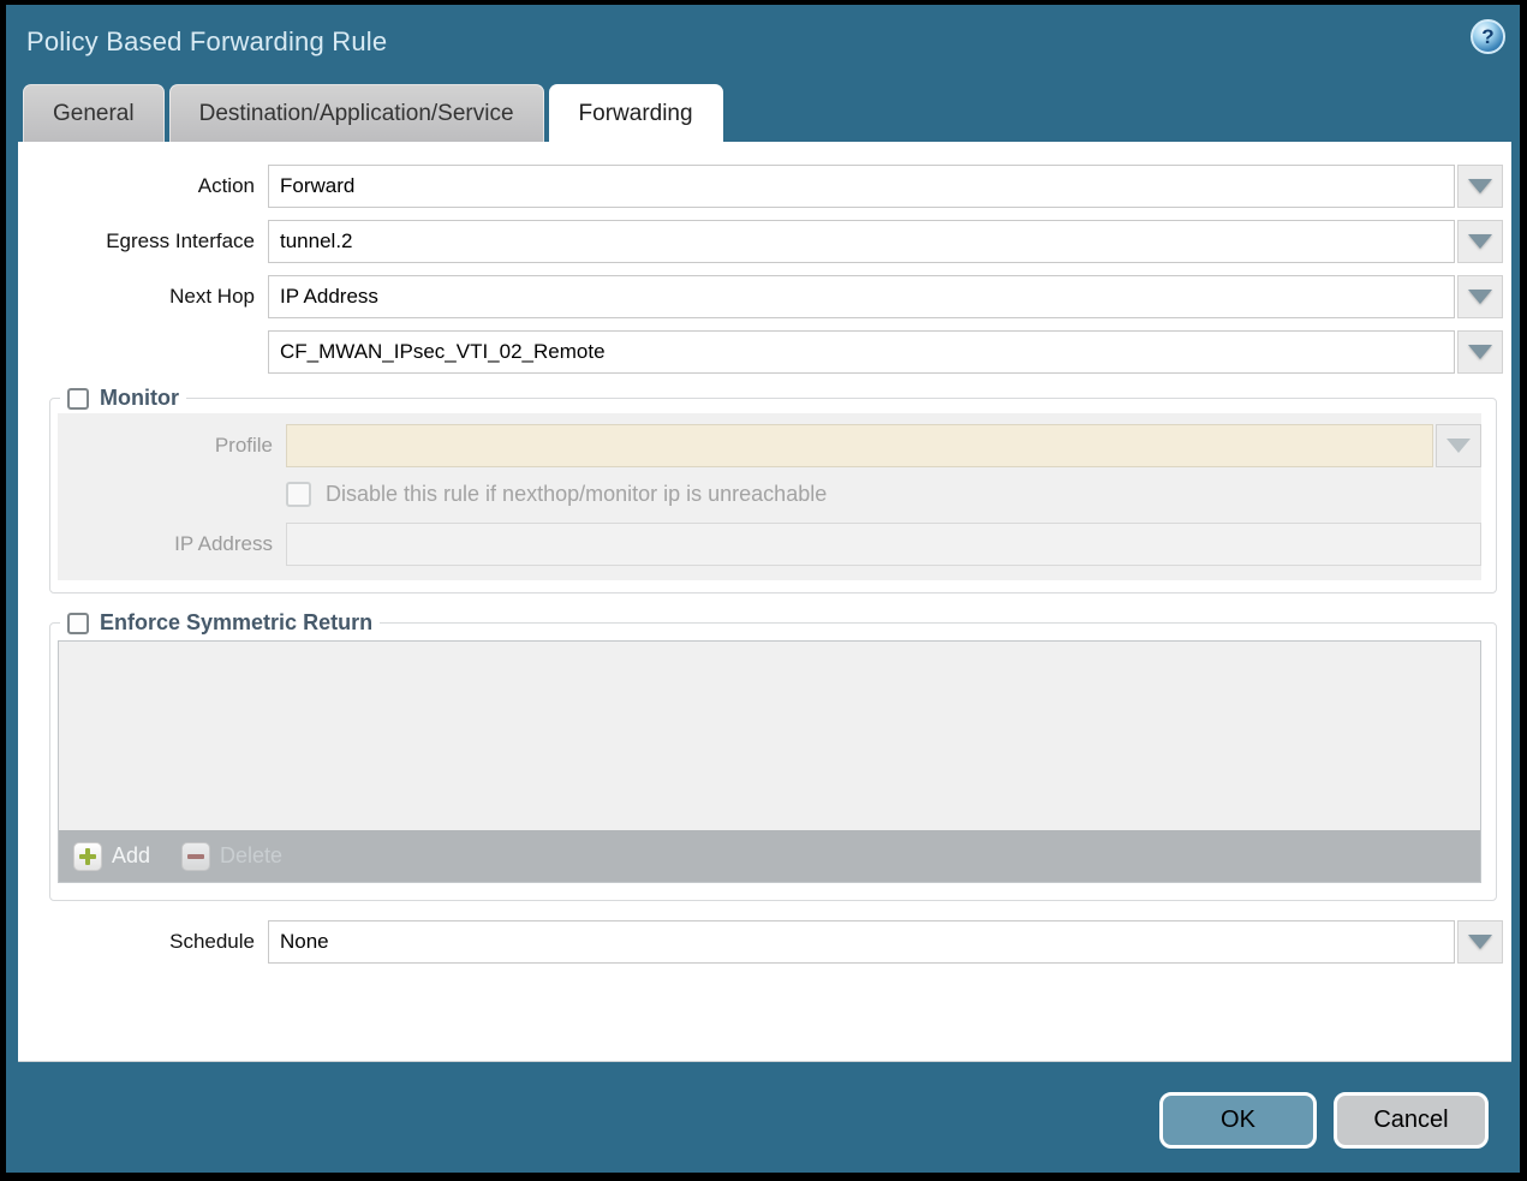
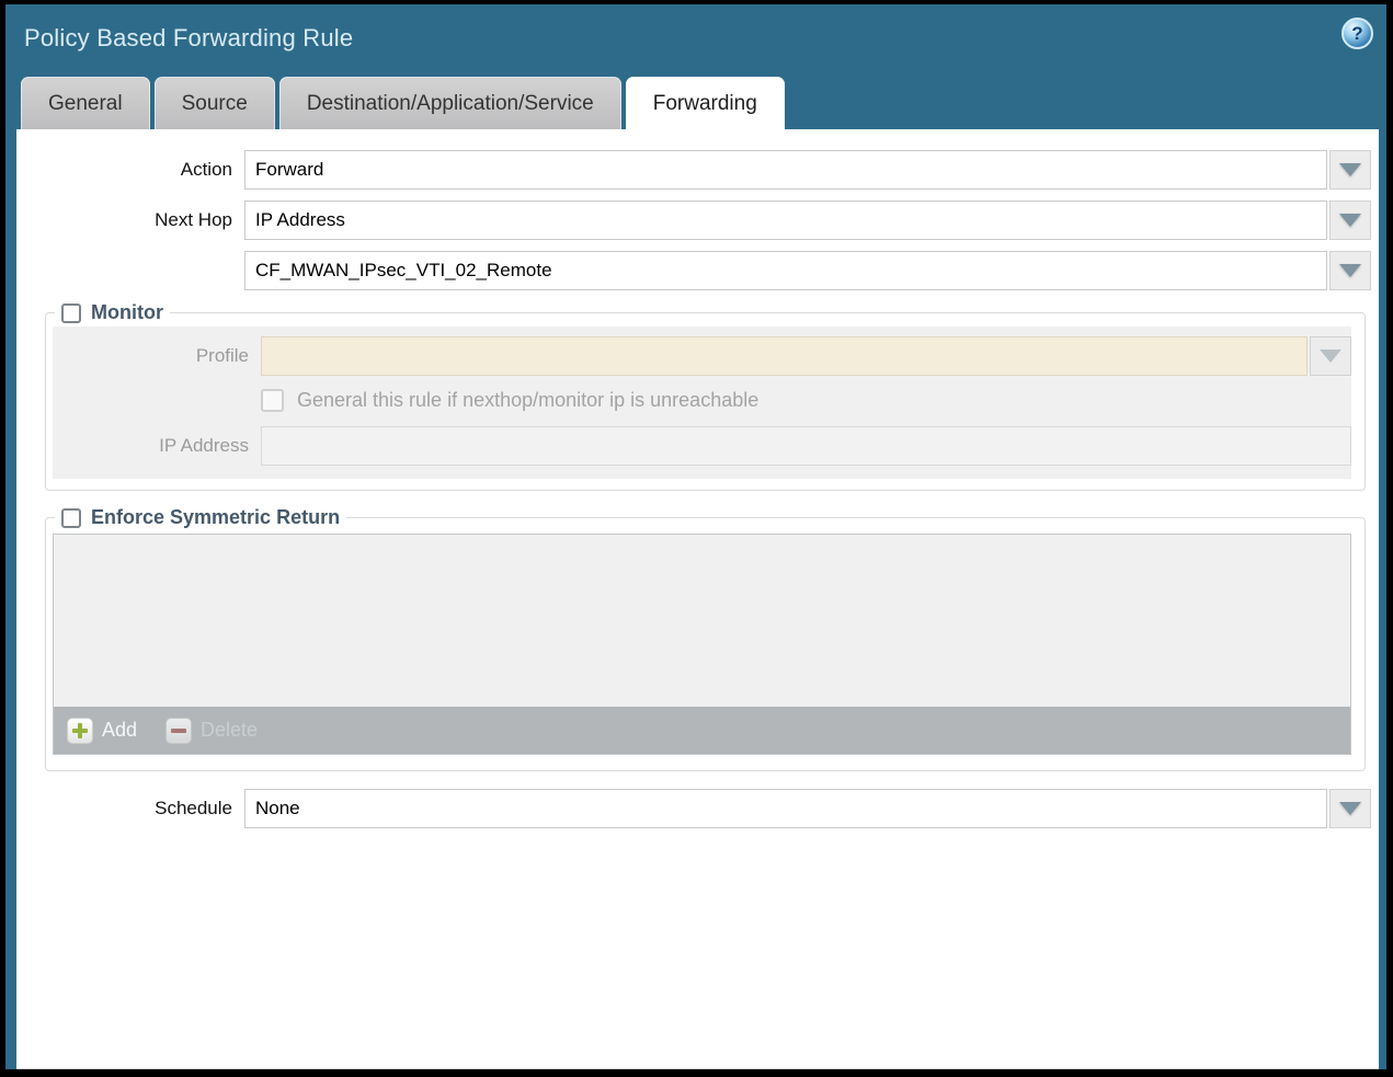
  Policy Based Forwarding Rule
  ?
  General
+ Source
  Destination/Application/Service
  Forwarding
  Action
  Forward
- Egress Interface
- tunnel.2
  Next Hop
  IP Address
  CF_MWAN_IPsec_VTI_02_Remote
  Monitor
  Profile
- Disable this rule if nexthop/monitor ip is unreachable
+ General this rule if nexthop/monitor ip is unreachable
  IP Address
  Enforce Symmetric Return
  Add
  Delete
  Schedule
  None
- OK
- Cancel
